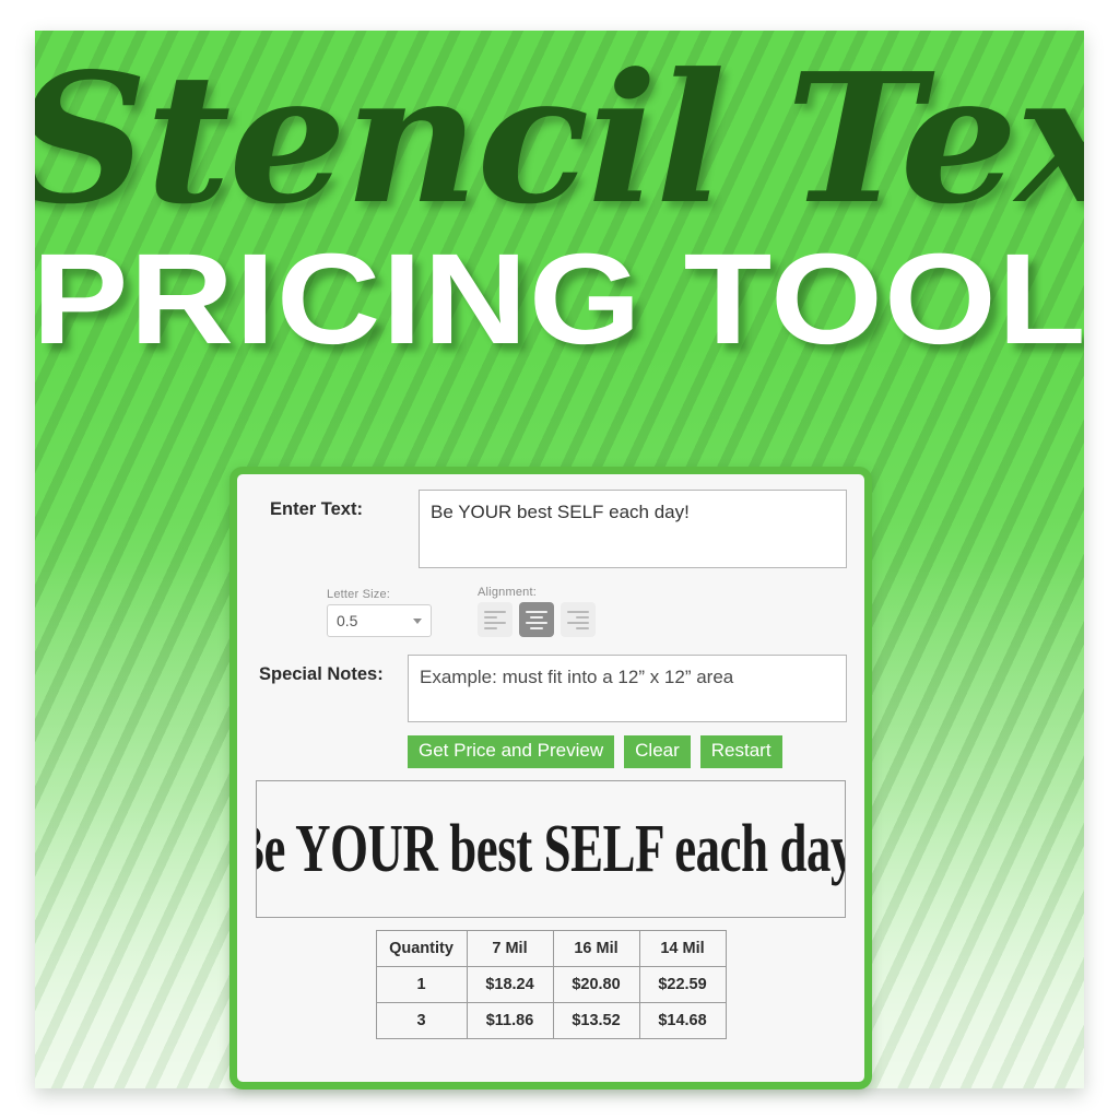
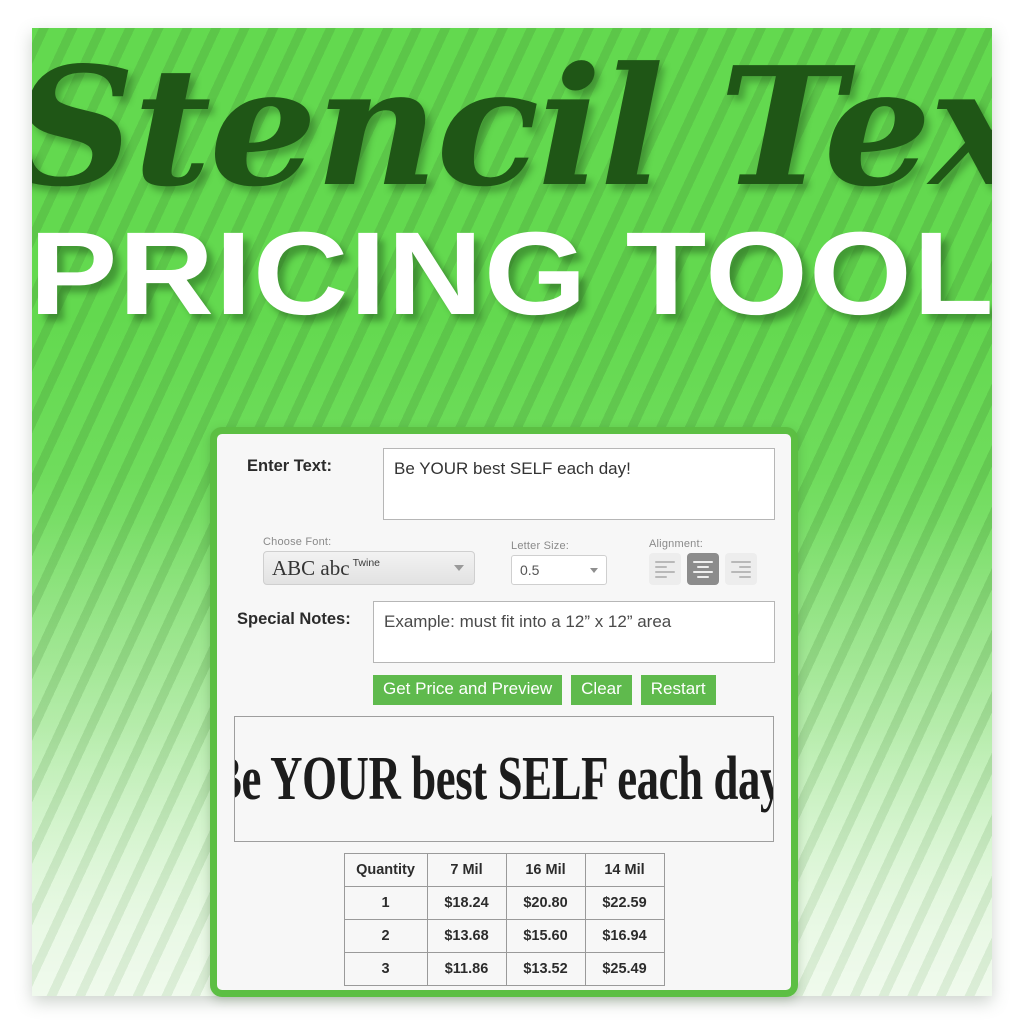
  Stencil Tex
  PRICING TOOL
  Enter Text:
  Be YOUR best SELF each day!
+ Choose Font:
+ ABC abc
+ Twine
  Letter Size:
  0.5
  Alignment:
  Special Notes:
  Example: must fit into a 12” x 12” area
  Get Price and Preview
  Clear
  Restart
  e YOUR best SELF each day
  Quantity	7 Mil	16 Mil	14 Mil
  1	$18.24	$20.80	$22.59
+ 2	$13.68	$15.60	$16.94
- 3	$11.86	$13.52	$14.68
+ 3	$11.86	$13.52	$25.49
